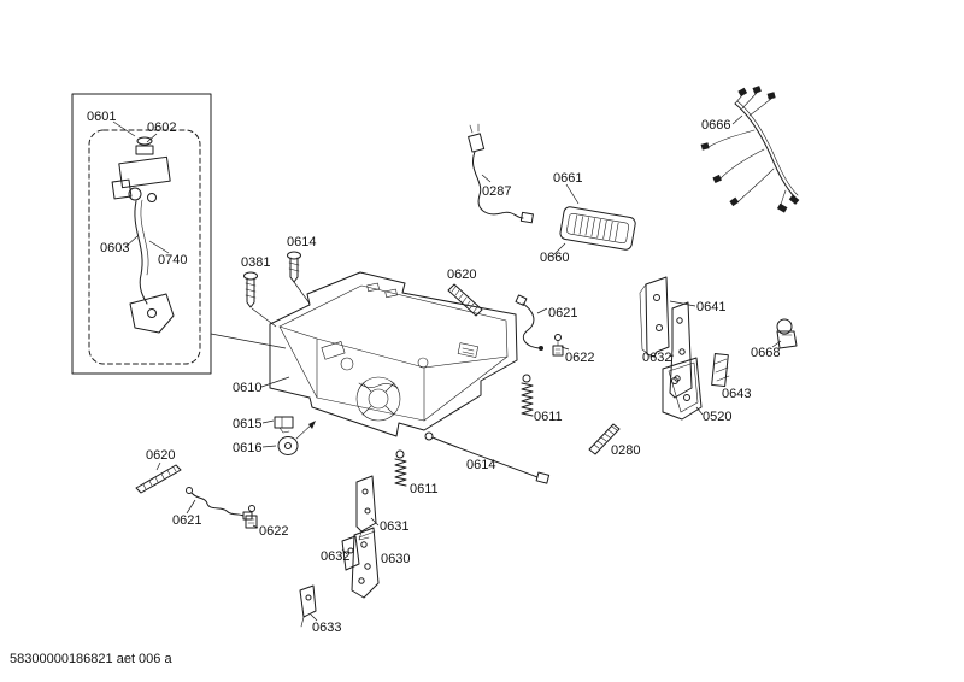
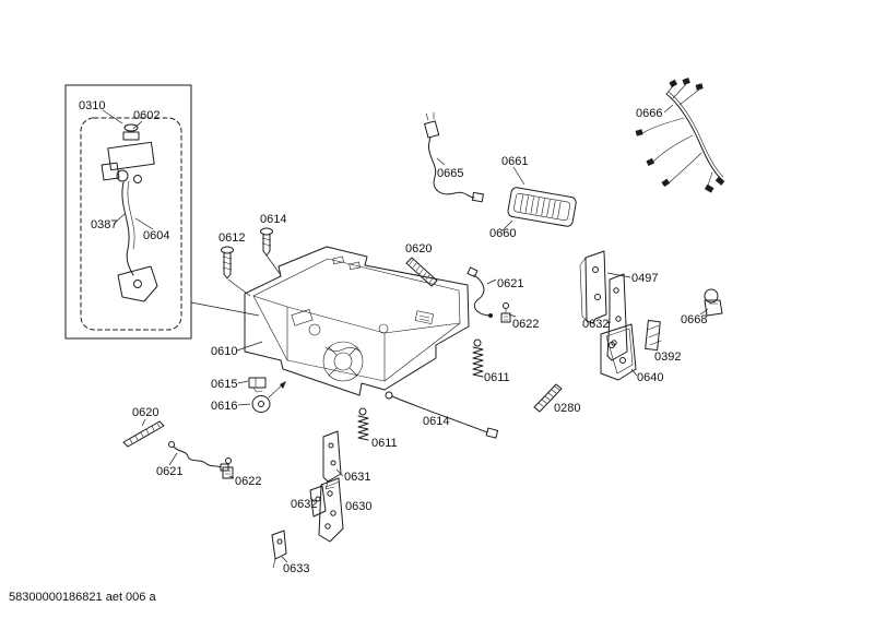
- 0601
+ 0310
  0602
- 0603
+ 0387
- 0740
+ 0604
- 0381
+ 0612
  0614
  0610
  0620
  0621
  0622
- 0287
+ 0665
  0661
  0660
  0666
- 0641
+ 0497
  0632
  0668
- 0643
+ 0392
- 0520
+ 0640
  0280
  0611
  0614
  0615
  0616
  0620
  0621
  0622
  0611
  0631
  0632
  0630
  0633
  58300000186821 aet 006 a
